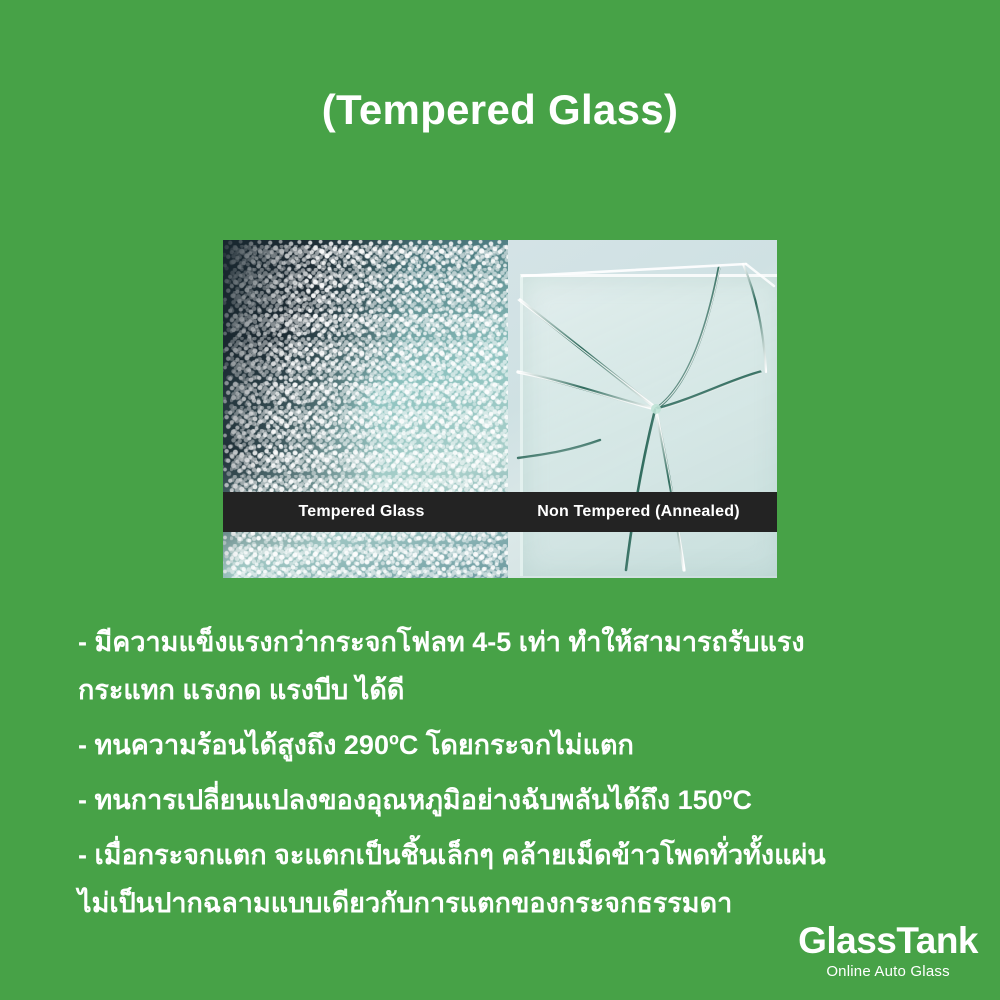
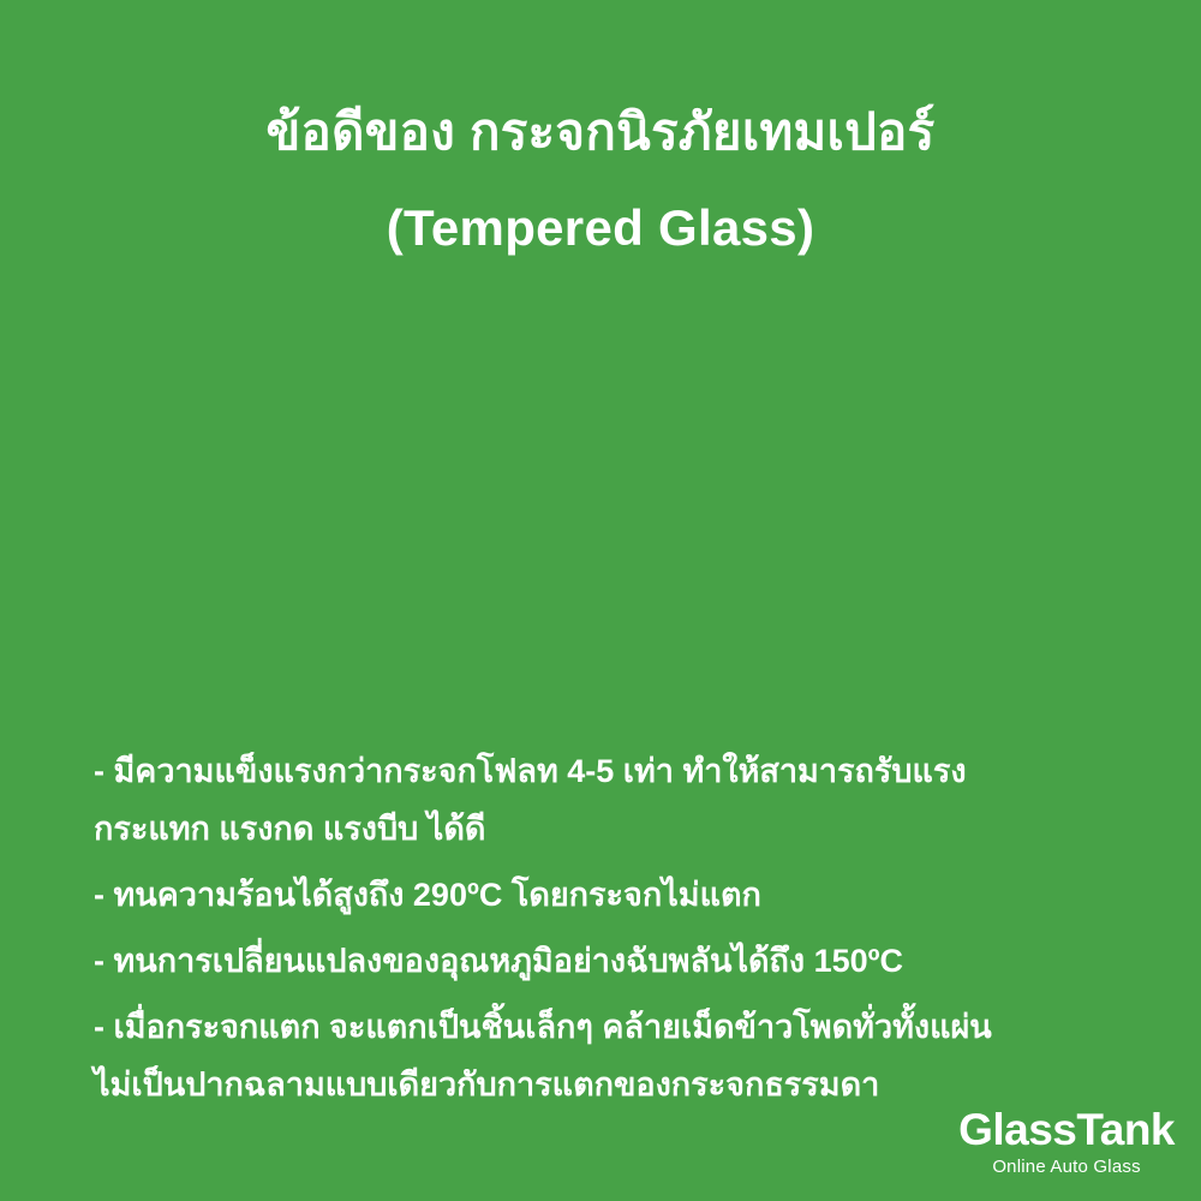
+ ข้อดีของ กระจกนิรภัยเทมเปอร์
  (Tempered Glass)
- Tempered Glass
- Non Tempered (Annealed)
  - มีความแข็งแรงกว่ากระจกโฟลท 4-5 เท่า ทำให้สามารถรับแรง
  กระแทก แรงกด แรงบีบ ได้ดี
  - ทนความร้อนได้สูงถึง 290ºC โดยกระจกไม่แตก
  - ทนการเปลี่ยนแปลงของอุณหภูมิอย่างฉับพลันได้ถึง 150ºC
  - เมื่อกระจกแตก จะแตกเป็นชิ้นเล็กๆ คล้ายเม็ดข้าวโพดทั่วทั้งแผ่น
  ไม่เป็นปากฉลามแบบเดียวกับการแตกของกระจกธรรมดา
  GlassTank
  Online Auto Glass
